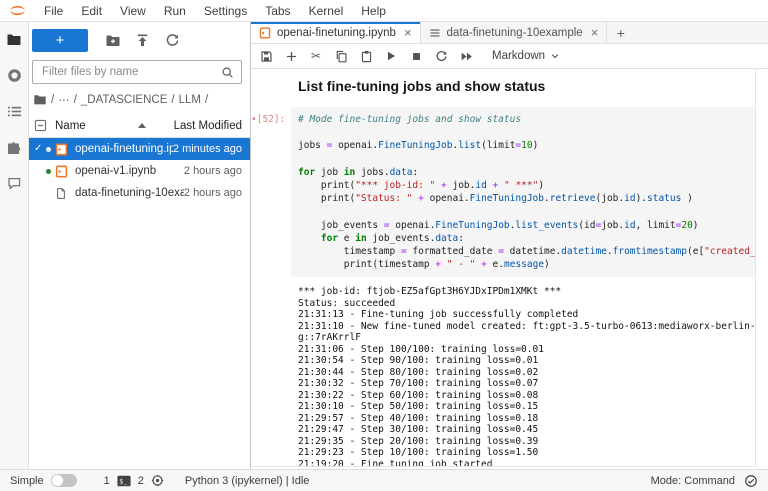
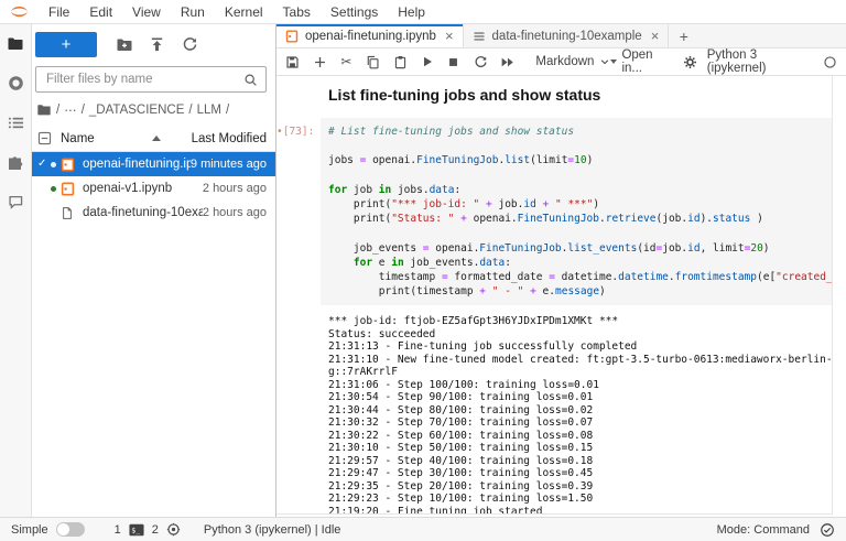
  File
  Edit
  View
  Run
- Settings
+ Kernel
  Tabs
- Kernel
+ Settings
  Help
  +
  Filter files by name
  /
  ⋯
  /
  _DATASCIENCE
  /
  LLM
  /
  Name
  Last Modified
  ✓
  openai-finetuning.ip
- 2 minutes ago
+ 9 minutes ago
  openai-v1.ipynb
  2 hours ago
  data-finetuning-10exa
  2 hours ago
  openai-finetuning.ipynb
  ×
  data-finetuning-10example
  ×
  +
  ✂
  Markdown
+ Open in...
+ Python 3 (ipykernel)
  List fine-tuning jobs and show status
- •[52]:
+ •[73]:
- # Mode fine-tuning jobs and show status jobs = openai.FineTuningJob.list(limit=10) for job in jobs.data: print("*** job-id: " + job.id + " ***") print("Status: " + openai.FineTuningJob.retrieve(job.id).status ) job_events = openai.FineTuningJob.list_events(id=job.id, limit=20) for e in job_events.data: timestamp = formatted_date = datetime.datetime.fromtimestamp(e["created_ print(timestamp + " - " + e.message)
+ # List fine-tuning jobs and show status jobs = openai.FineTuningJob.list(limit=10) for job in jobs.data: print("*** job-id: " + job.id + " ***") print("Status: " + openai.FineTuningJob.retrieve(job.id).status ) job_events = openai.FineTuningJob.list_events(id=job.id, limit=20) for e in job_events.data: timestamp = formatted_date = datetime.datetime.fromtimestamp(e["created_ print(timestamp + " - " + e.message)
  *** job-id: ftjob-EZ5afGpt3H6YJDxIPDm1XMKt ***
  Status: succeeded
  21:31:13 - Fine-tuning job successfully completed
  21:31:10 - New fine-tuned model created: ft:gpt-3.5-turbo-0613:mediaworx-berlin-
  g::7rAKrrlF
  21:31:06 - Step 100/100: training loss=0.01
  21:30:54 - Step 90/100: training loss=0.01
  21:30:44 - Step 80/100: training loss=0.02
  21:30:32 - Step 70/100: training loss=0.07
  21:30:22 - Step 60/100: training loss=0.08
  21:30:10 - Step 50/100: training loss=0.15
  21:29:57 - Step 40/100: training loss=0.18
  21:29:47 - Step 30/100: training loss=0.45
  21:29:35 - Step 20/100: training loss=0.39
  21:29:23 - Step 10/100: training loss=1.50
  21:19:20 - Fine tuning job started
  Simple
  1
  $_
  2
  Python 3 (ipykernel) | Idle
  Mode: Command
